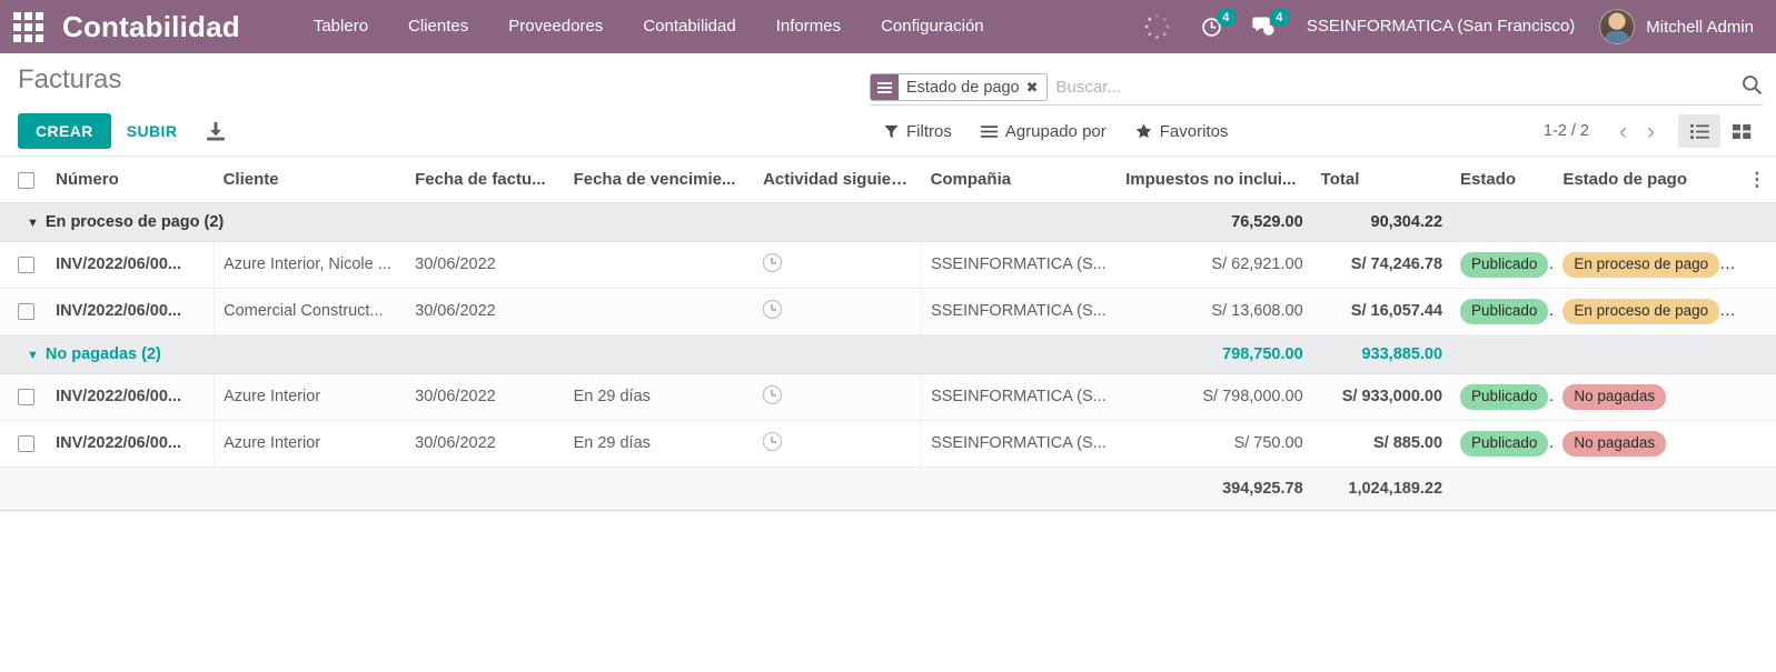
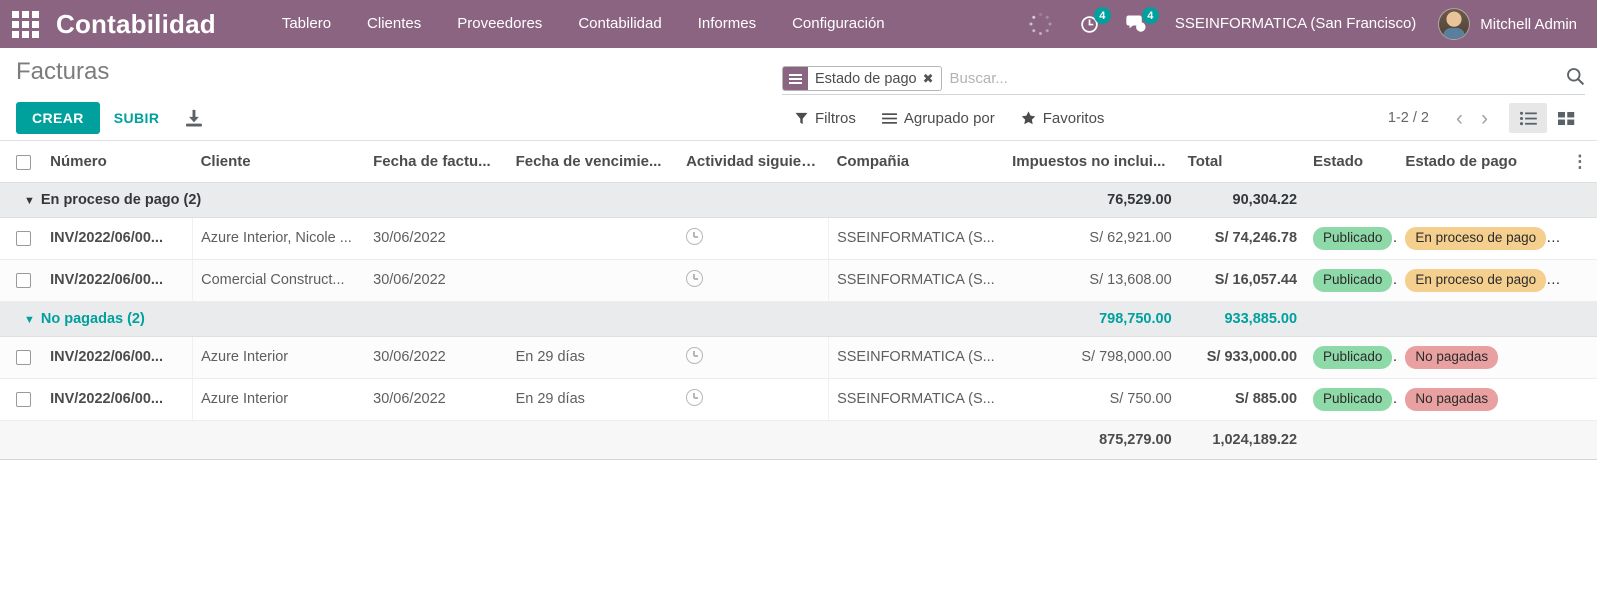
  Contabilidad
  Tablero
  Clientes
  Proveedores
  Contabilidad
  Informes
  Configuración
  4
  4
  SSEINFORMATICA (San Francisco)
  Mitchell Admin
  Facturas
  Estado de pago
  ✖
  Buscar...
  CREAR
  SUBIR
  Filtros
  Agrupado por
  Favoritos
  1-2 / 2
  ‹
  ›
  	Número	Cliente	Fecha de factu...	Fecha de vencimie...	Actividad siguien...	Compañia	Impuestos no inclui...	Total	Estado	Estado de pago	⋮
  ▼ En proceso de pago (2)	76,529.00	90,304.22
  	INV/2022/06/00...	Azure Interior, Nicole ...	30/06/2022			SSEINFORMATICA (S...	S/ 62,921.00	S/ 74,246.78	Publicado	En proceso de pago
  	INV/2022/06/00...	Comercial Construct...	30/06/2022			SSEINFORMATICA (S...	S/ 13,608.00	S/ 16,057.44	Publicado	En proceso de pago
  ▼ No pagadas (2)	798,750.00	933,885.00
  	INV/2022/06/00...	Azure Interior	30/06/2022	En 29 días		SSEINFORMATICA (S...	S/ 798,000.00	S/ 933,000.00	Publicado	No pagadas
  	INV/2022/06/00...	Azure Interior	30/06/2022	En 29 días		SSEINFORMATICA (S...	S/ 750.00	S/ 885.00	Publicado	No pagadas
- 	394,925.78	1,024,189.22
+ 	875,279.00	1,024,189.22
